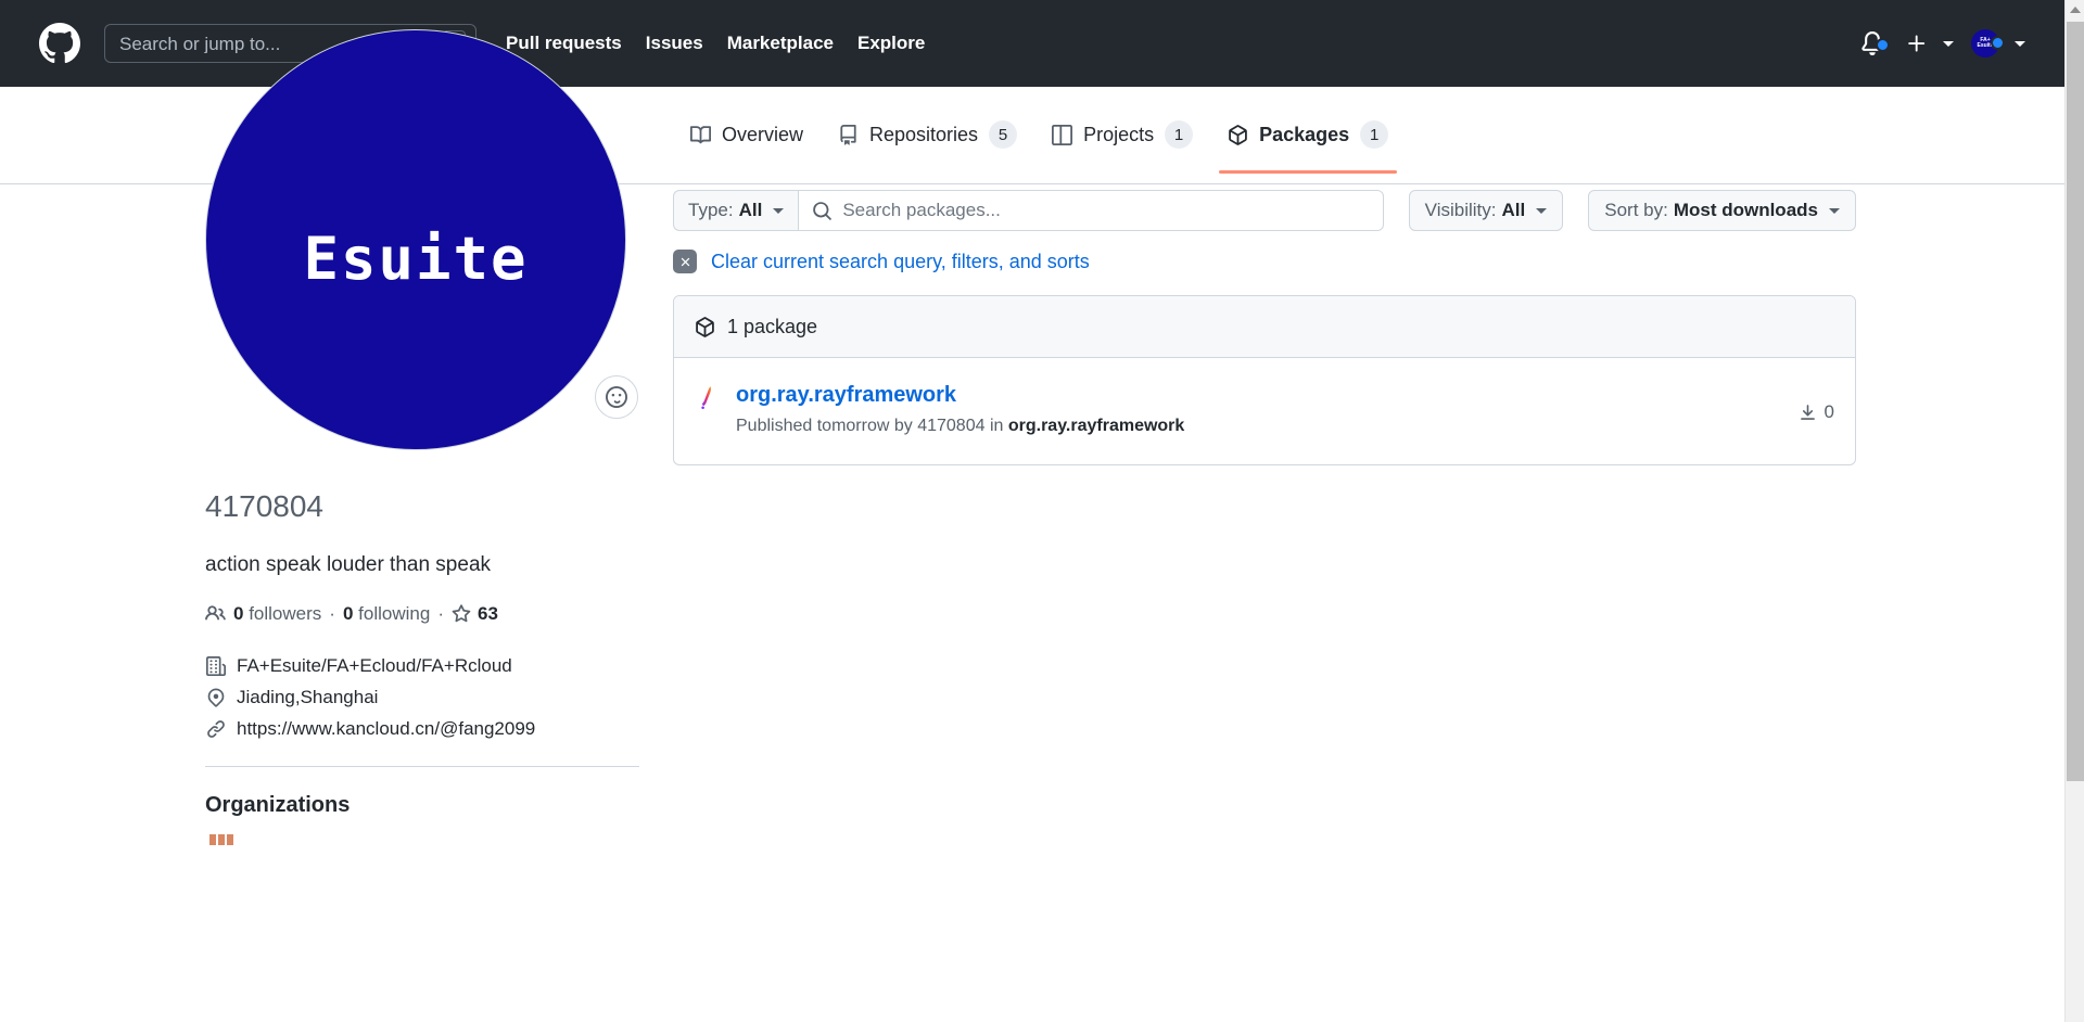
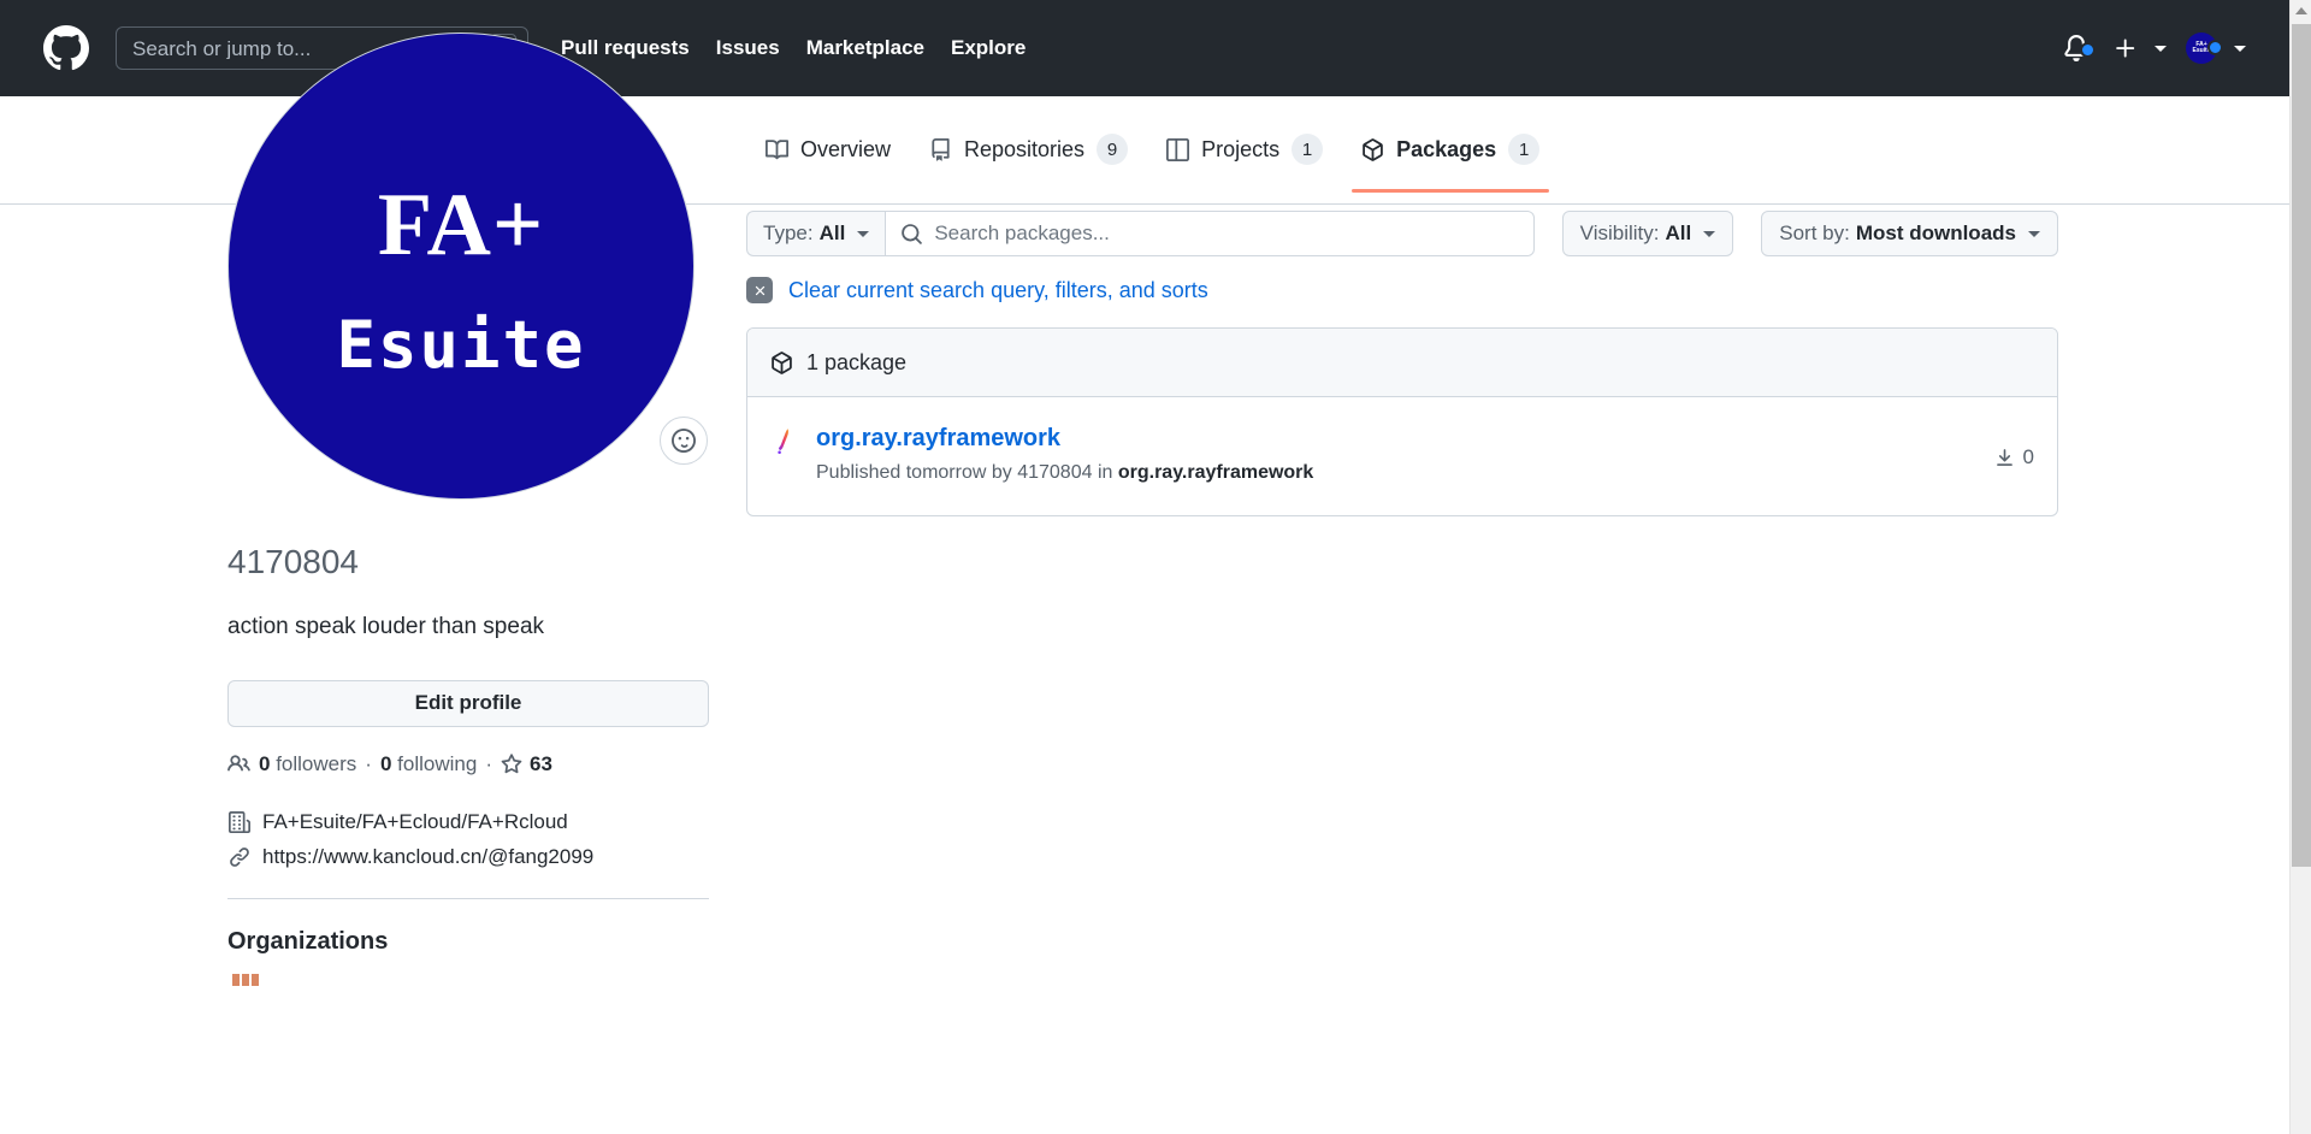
  Search or jump to...
  Pull requests
  Issues
  Marketplace
  Explore
+ FA+
  Esuite
  4170804
  action speak louder than speak
+ Edit profile
  0 followers
  ·
  0 following
  ·
  63
  FA+Esuite/FA+Ecloud/FA+Rcloud
- Jiading,Shanghai
  https://www.kancloud.cn/@fang2099
  Organizations
  Overview
  Repositories
- 5
+ 9
  Projects
  1
  Packages
  1
  Type:
  All
  Search packages...
  Visibility:
  All
  Sort by:
  Most downloads
  Clear current search query, filters, and sorts
  1 package
  org.ray.rayframework
  Published tomorrow by 4170804 in org.ray.rayframework
  0
